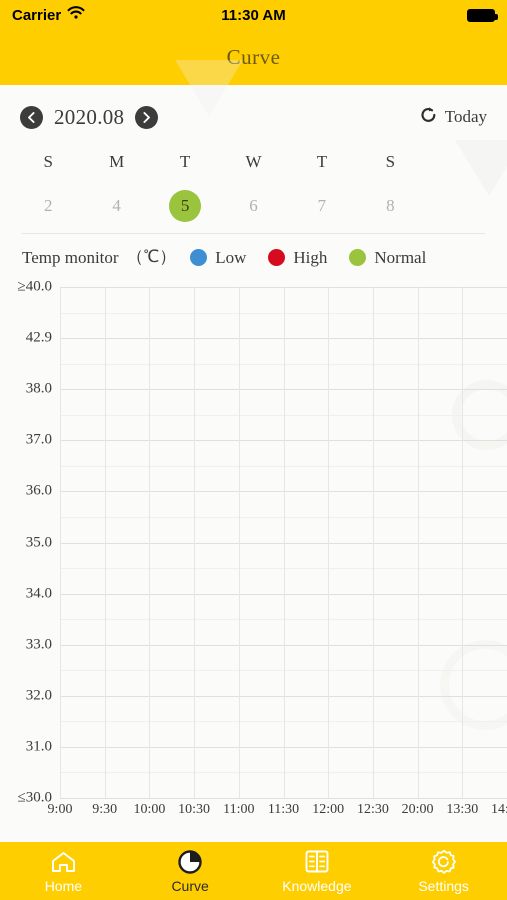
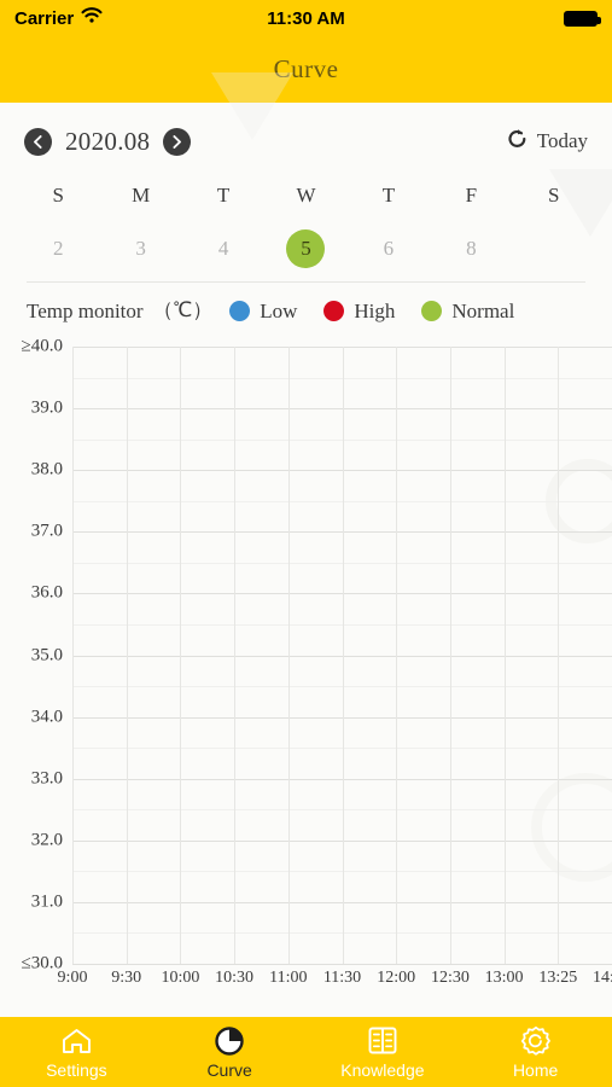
  Carrier
  11:30 AM
  Curve
  2020.08
  Today
  S
  M
  T
  W
  T
+ F
  S
  2
+ 3
  4
  5
  6
- 7
  8
  Temp monitor
  （℃）
  Low
  High
  Normal
  ≥40.0
- 42.9
+ 39.0
  38.0
  37.0
  36.0
  35.0
  34.0
  33.0
  32.0
  31.0
  ≤30.0
  9:00
  9:30
  10:00
  10:30
  11:00
  11:30
  12:00
  12:30
- 20:00
+ 13:00
- 13:30
+ 13:25
- Home
+ Settings
  Curve
  Knowledge
- Settings
+ Home
